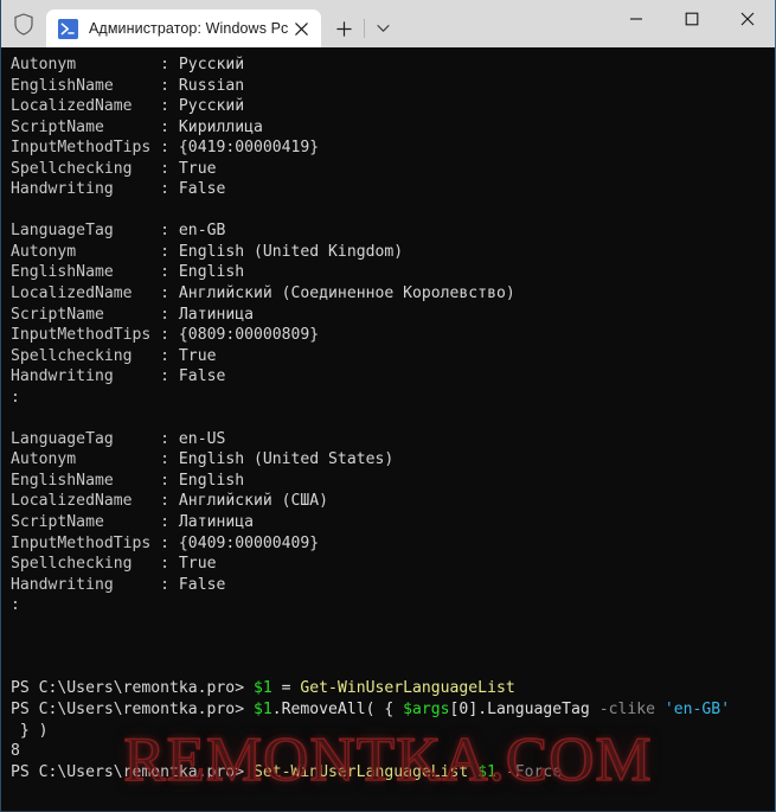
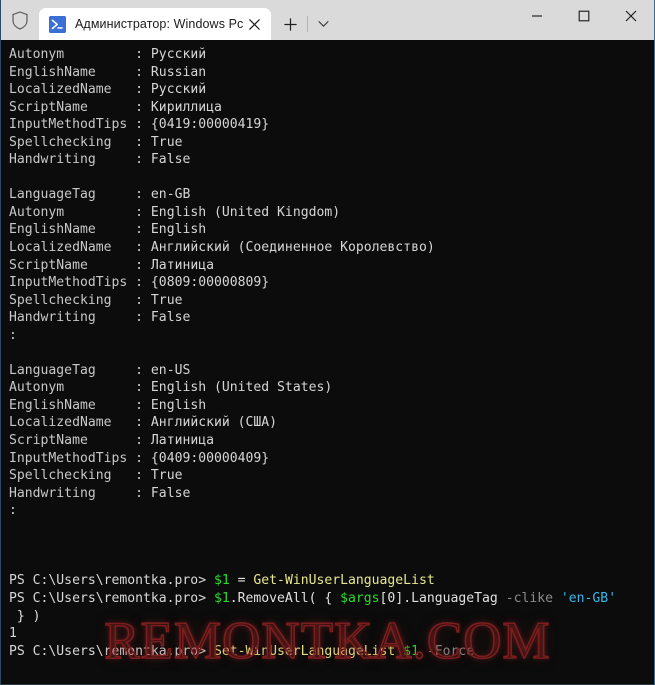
  Администратор: Windows Pc
  Autonym : Русский
  EnglishName : Russian
  LocalizedName : Русский
  ScriptName : Кириллица
  InputMethodTips : {0419:00000419}
  Spellchecking : True
  Handwriting : False
  LanguageTag : en-GB
  Autonym : English (United Kingdom)
  EnglishName : English
  LocalizedName : Английский (Соединенное Королевство)
  ScriptName : Латиница
  InputMethodTips : {0809:00000809}
  Spellchecking : True
  Handwriting : False
  :
  LanguageTag : en-US
  Autonym : English (United States)
  EnglishName : English
  LocalizedName : Английский (США)
  ScriptName : Латиница
  InputMethodTips : {0409:00000409}
  Spellchecking : True
  Handwriting : False
  :
  PS C:\Users\remontka.pro> $1 = Get-WinUserLanguageList
  PS C:\Users\remontka.pro> $1.RemoveAll( { $args[0].LanguageTag -clike 'en-GB'
  } )
- 8
+ 1
  PS C:\Users\remontka.pro> Set-WinUserLanguageList $1 -Force
  REMONTKA.COM
